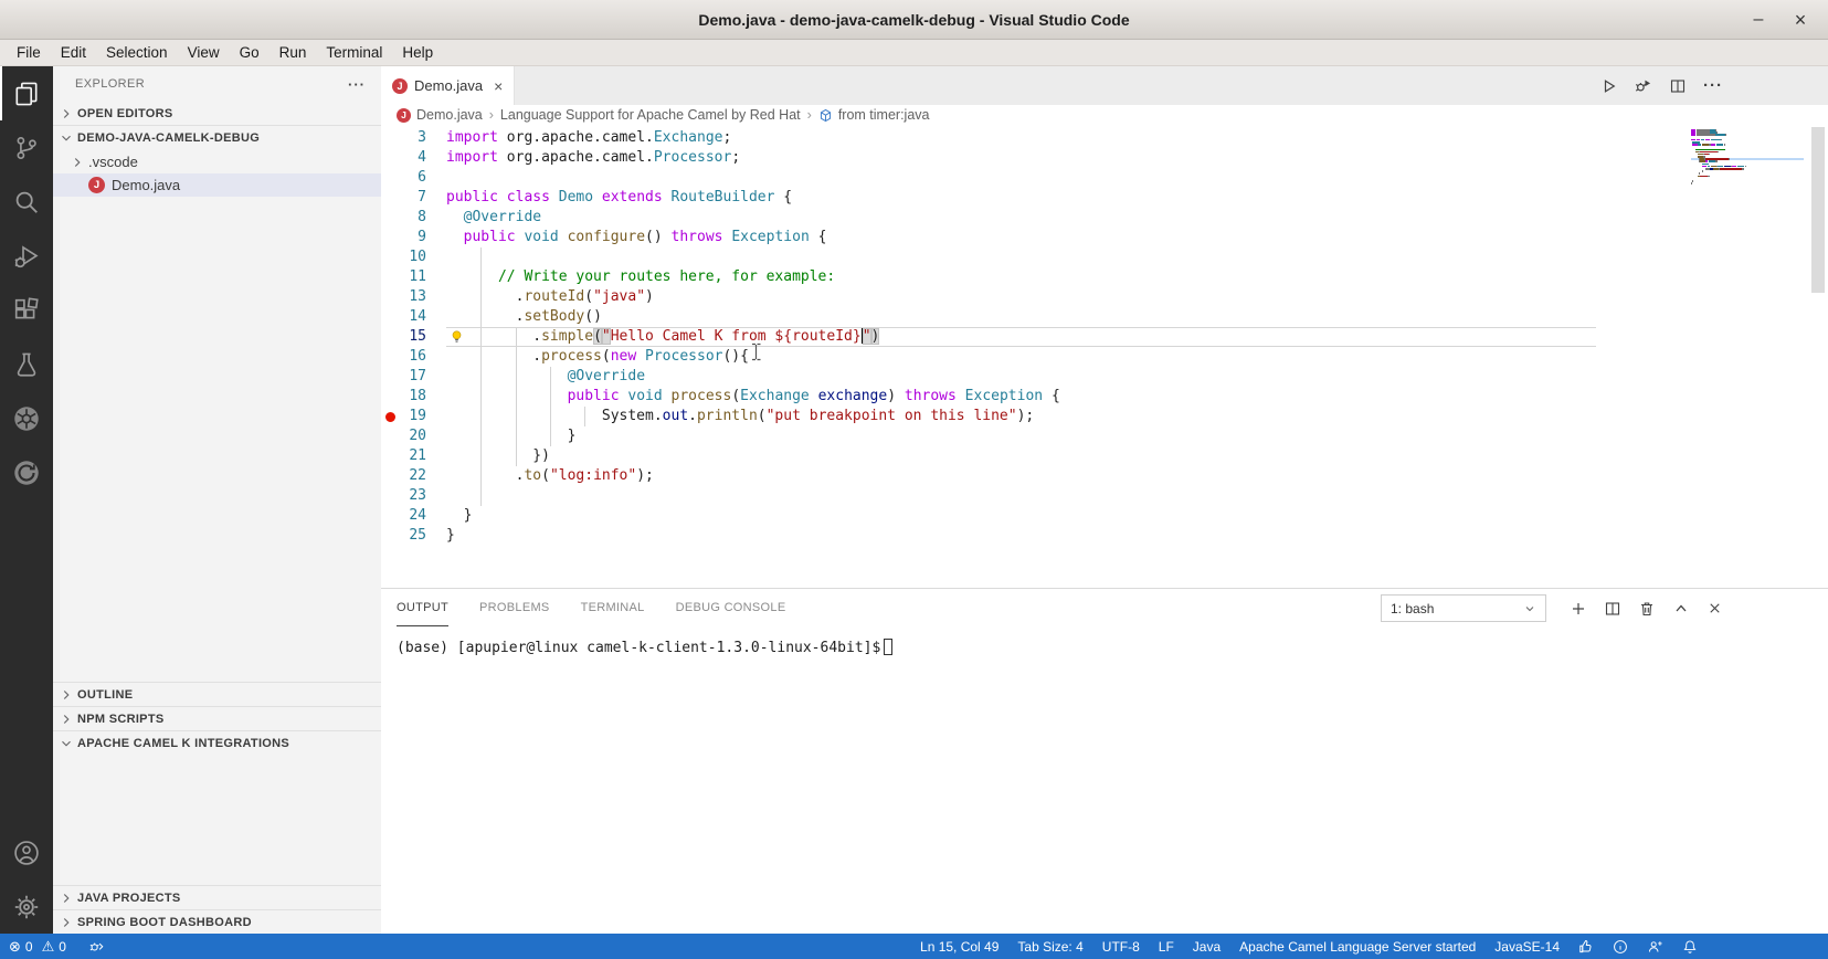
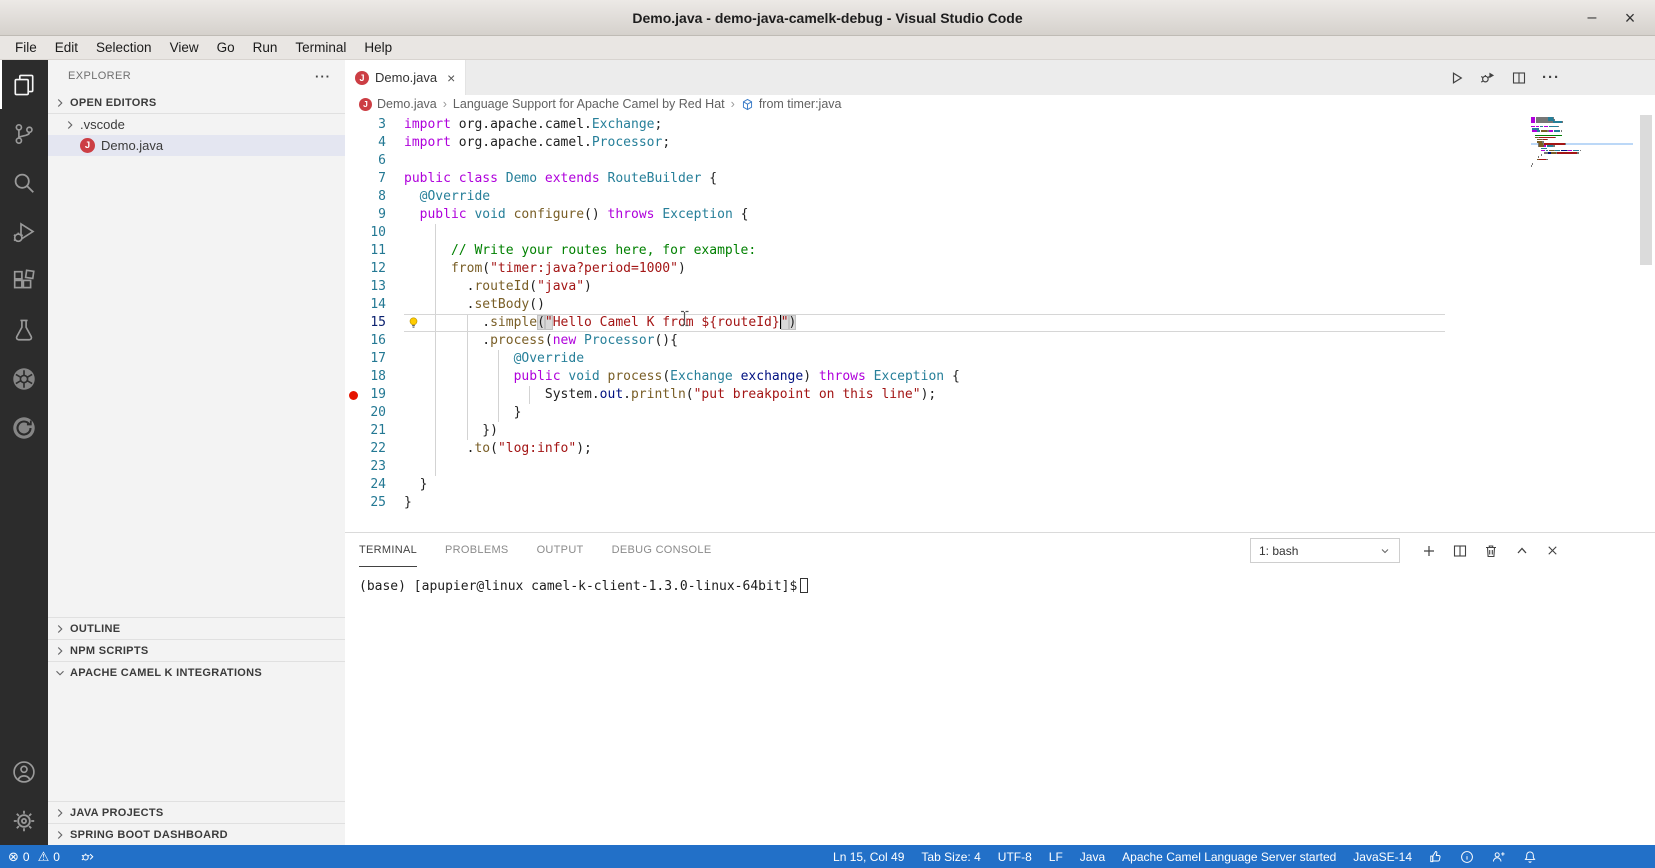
  Demo.java - demo-java-camelk-debug - Visual Studio Code
  –
  ×
  File
  Edit
  Selection
  View
  Go
  Run
  Terminal
  Help
  EXPLORER
  ···
  OPEN EDITORS
- DEMO-JAVA-CAMELK-DEBUG
  .vscode
  J
  Demo.java
  OUTLINE
  NPM SCRIPTS
  APACHE CAMEL K INTEGRATIONS
  JAVA PROJECTS
  SPRING BOOT DASHBOARD
  J
  Demo.java
  ×
  ···
  J
  Demo.java
  ›
  Language Support for Apache Camel by Red Hat
  ›
  from timer:java
  3
  import org.apache.camel.Exchange;
  4
  import org.apache.camel.Processor;
  6
  7
  public class Demo extends RouteBuilder {
  8
  @Override
  9
  public void configure() throws Exception {
  10
  11
  // Write your routes here, for example:
+ 12
+ from("timer:java?period=1000")
  13
  .routeId("java")
  14
  .setBody()
  15
  .simple("Hello Camel K from ${routeId}")
  16
  .process(new Processor(){
  17
  @Override
  18
  public void process(Exchange exchange) throws Exception {
  19
  System.out.println("put breakpoint on this line");
  20
  }
  21
  })
  22
  .to("log:info");
  23
  24
  }
  25
  }
- OUTPUT
+ TERMINAL
  PROBLEMS
- TERMINAL
+ OUTPUT
  DEBUG CONSOLE
  1: bash
  (base) [apupier@linux camel-k-client-1.3.0-linux-64bit]$
  ⊗
  0
  ⚠
  0
  Ln 15, Col 49
  Tab Size: 4
  UTF-8
  LF
  Java
  Apache Camel Language Server started
  JavaSE-14
